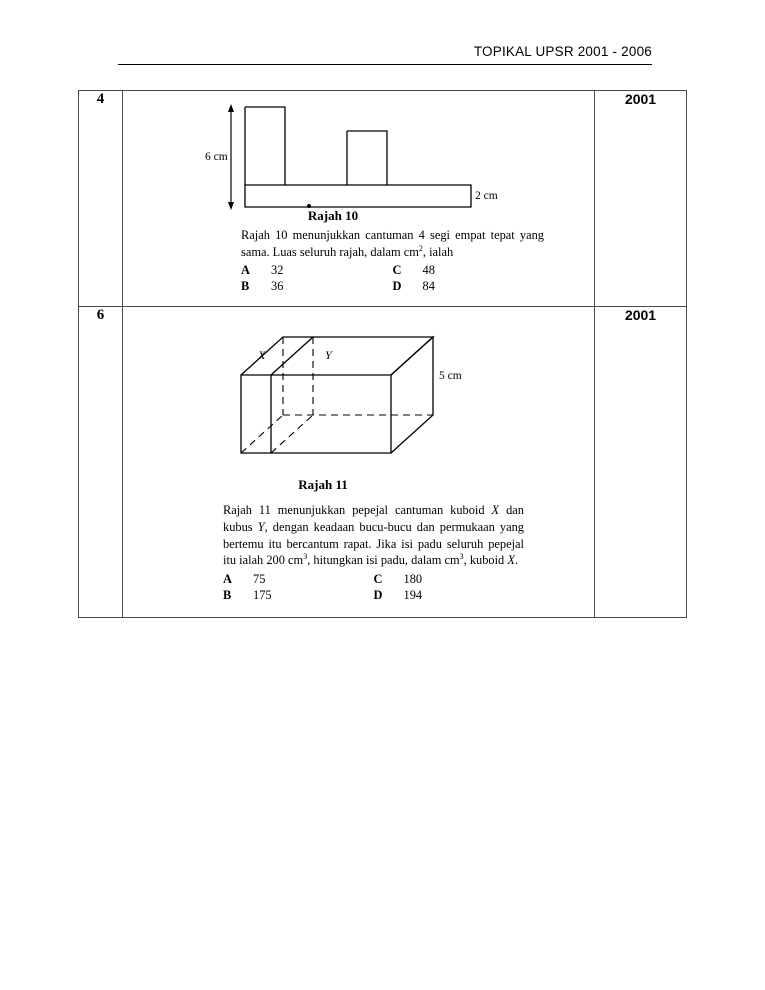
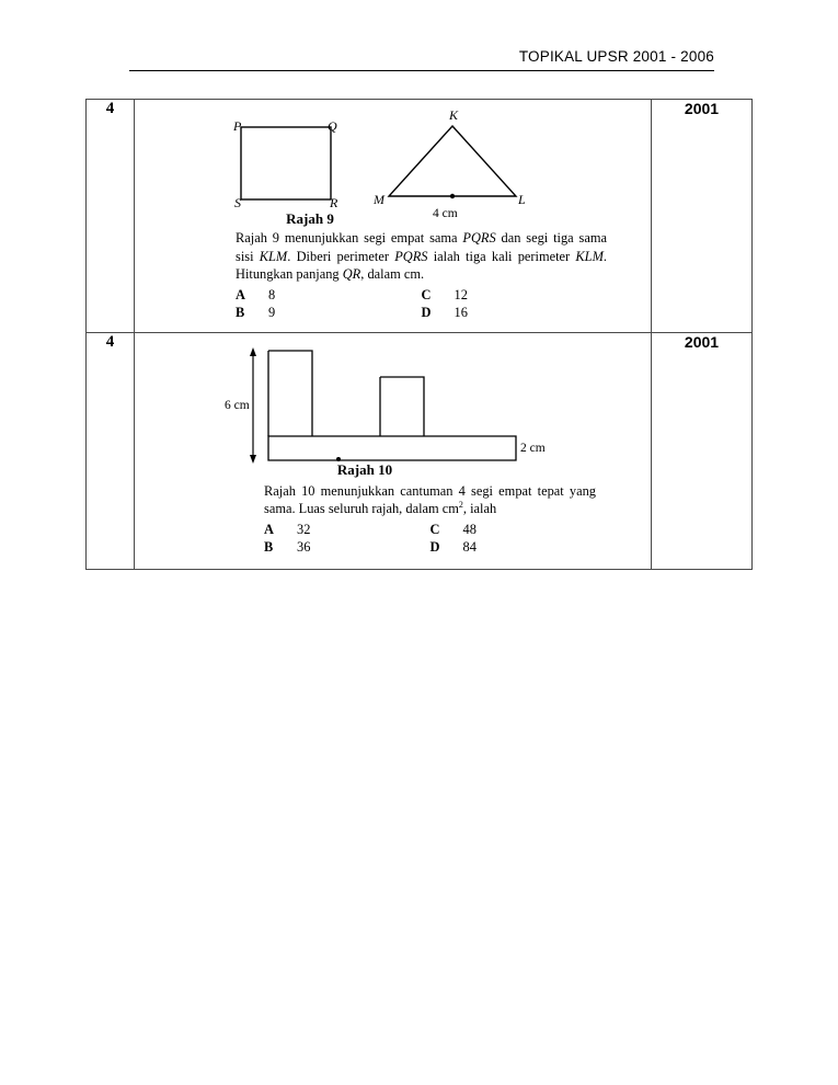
  TOPIKAL UPSR 2001 - 2006
+ 4	P Q S R K M L 4 cm Rajah 9 Rajah 9 menunjukkan segi empat sama PQRS dan segi tiga sama sisi KLM. Diberi perimeter PQRS ialah tiga kali perimeter KLM. Hitungkan panjang QR, dalam cm. A 8 C 12 B 9 D 16	2001
  4	6 cm 2 cm Rajah 10 Rajah 10 menunjukkan cantuman 4 segi empat tepat yang sama. Luas seluruh rajah, dalam cm2, ialah A 32 C 48 B 36 D 84	2001
- 6	X Y 5 cm Rajah 11 Rajah 11 menunjukkan pepejal cantuman kuboid X dan kubus Y, dengan keadaan bucu-bucu dan permukaan yang bertemu itu bercantum rapat. Jika isi padu seluruh pepejal itu ialah 200 cm3, hitungkan isi padu, dalam cm3, kuboid X. A 75 C 180 B 175 D 194	2001
